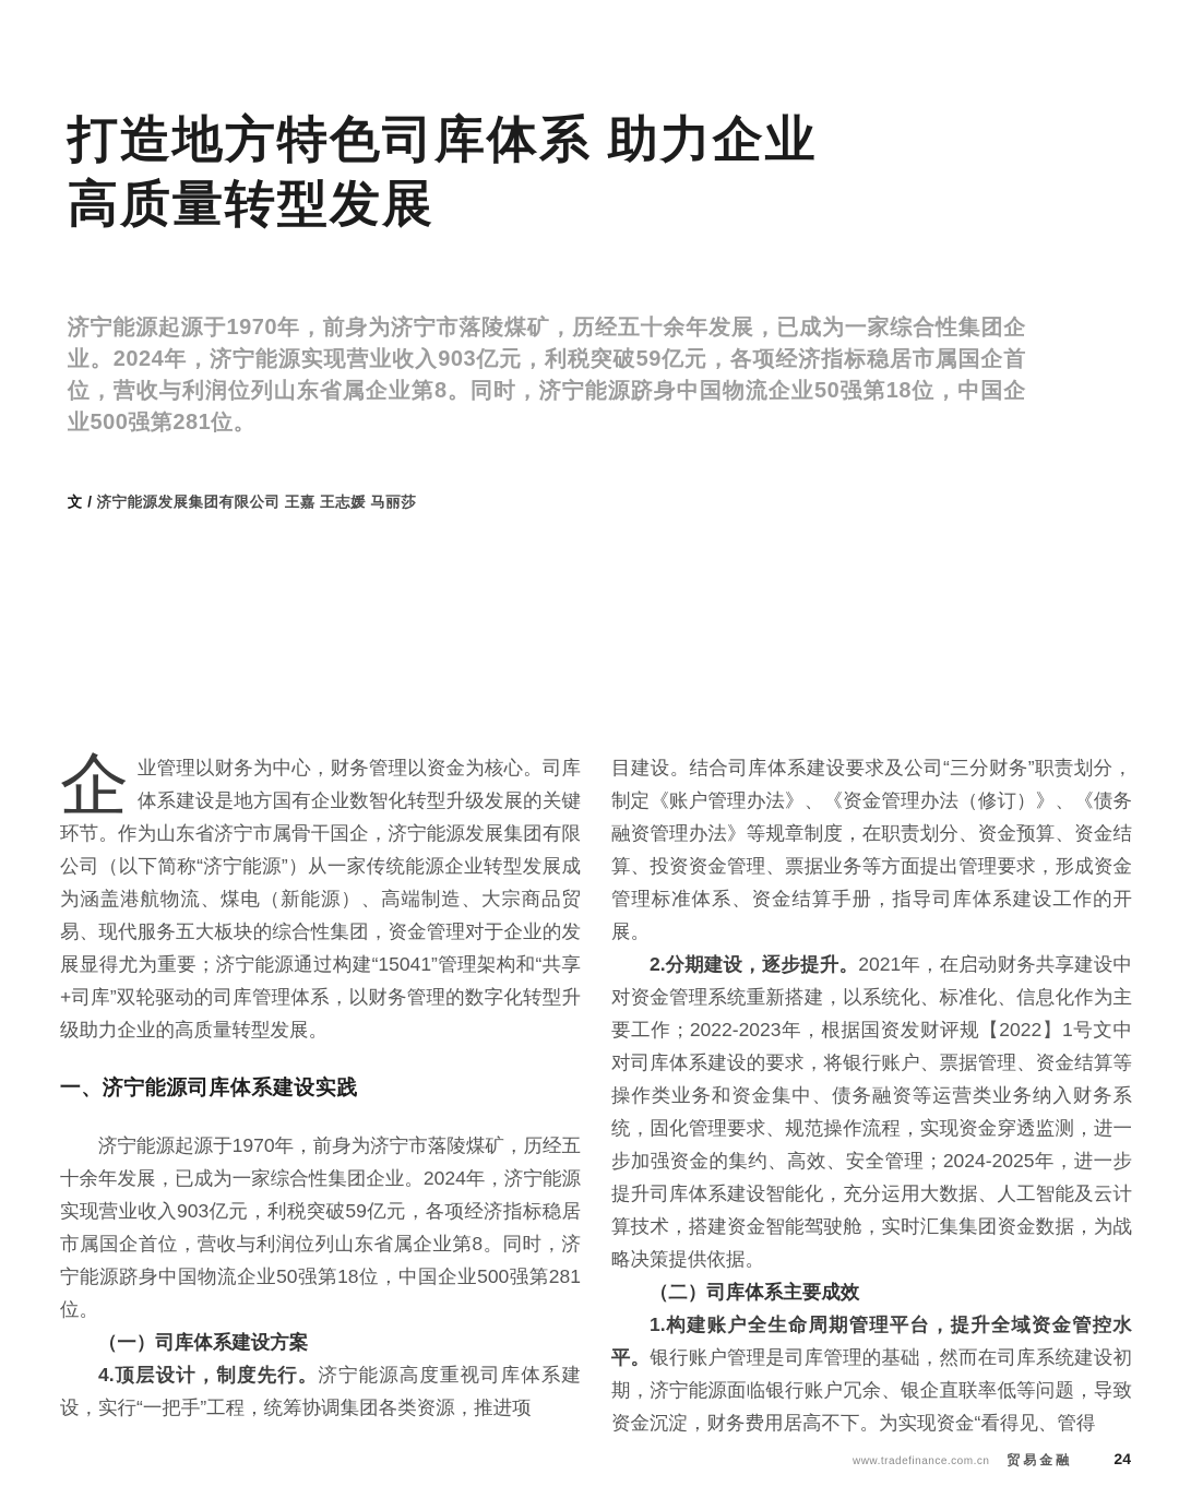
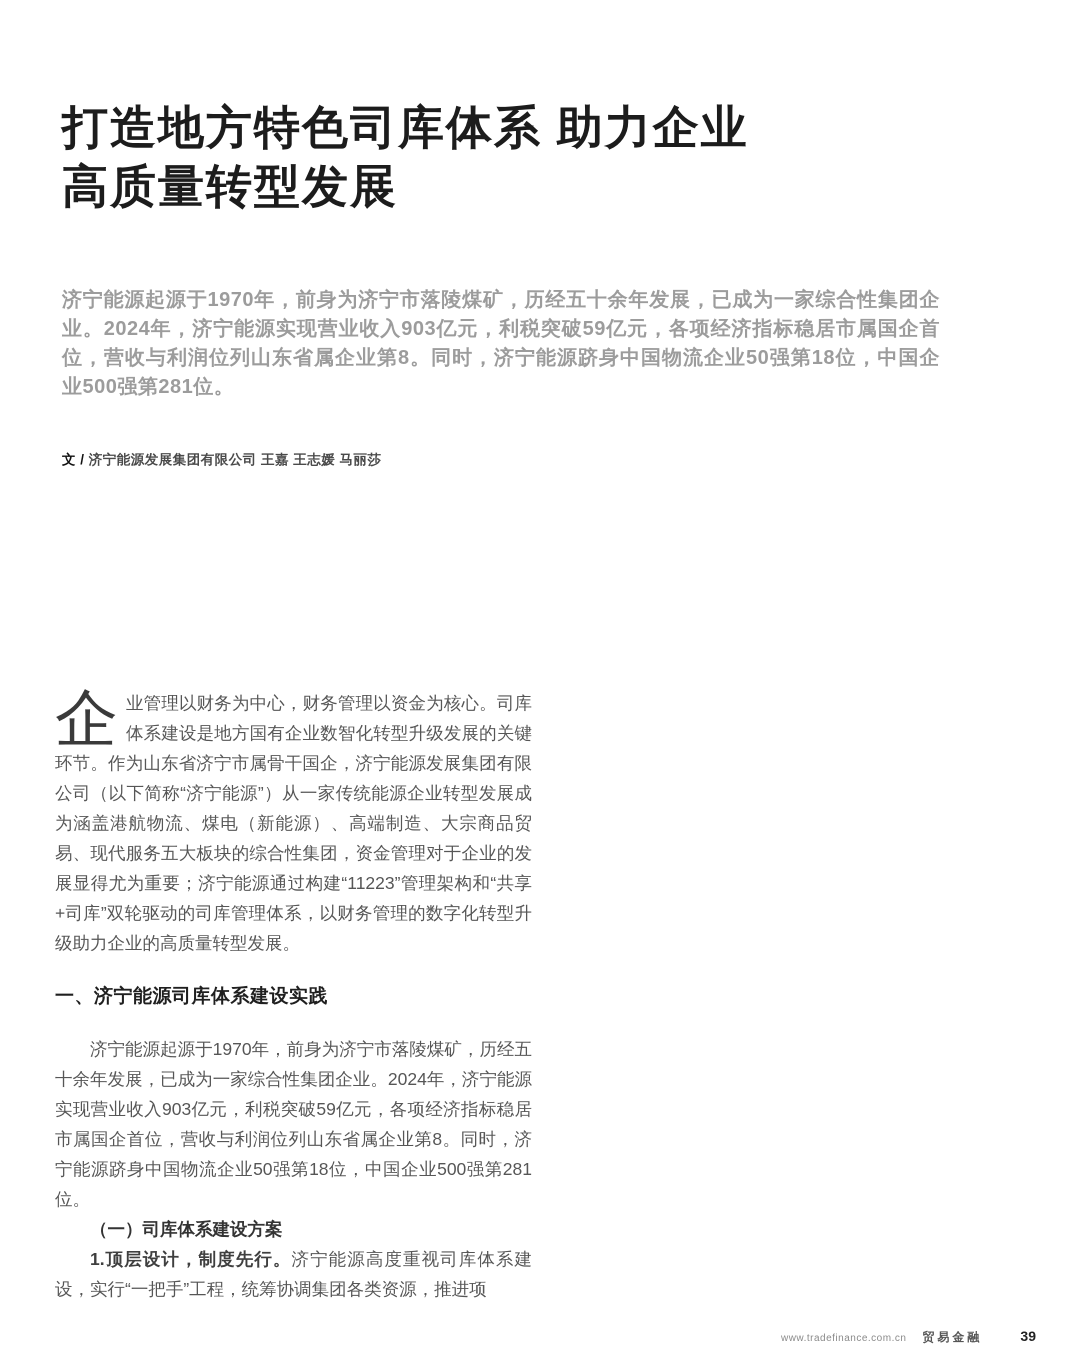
  打造地方特色司库体系 助力企业
  高质量转型发展
  济宁能源起源于1970年，前身为济宁市落陵煤矿，历经五十余年发展，已成为一家综合性集团企业。2024年，济宁能源实现营业收入903亿元，利税突破59亿元，各项经济指标稳居市属国企首位，营收与利润位列山东省属企业第8。同时，济宁能源跻身中国物流企业50强第18位，中国企业500强第281位。
  文 / 济宁能源发展集团有限公司 王嘉 王志媛 马丽莎
  企
- 业管理以财务为中心，财务管理以资金为核心。司库体系建设是地方国有企业数智化转型升级发展的关键环节。作为山东省济宁市属骨干国企，济宁能源发展集团有限公司（以下简称“济宁能源”）从一家传统能源企业转型发展成为涵盖港航物流、煤电（新能源）、高端制造、大宗商品贸易、现代服务五大板块的综合性集团，资金管理对于企业的发展显得尤为重要；济宁能源通过构建“15041”管理架构和“共享+司库”双轮驱动的司库管理体系，以财务管理的数字化转型升级助力企业的高质量转型发展。
+ 业管理以财务为中心，财务管理以资金为核心。司库体系建设是地方国有企业数智化转型升级发展的关键环节。作为山东省济宁市属骨干国企，济宁能源发展集团有限公司（以下简称“济宁能源”）从一家传统能源企业转型发展成为涵盖港航物流、煤电（新能源）、高端制造、大宗商品贸易、现代服务五大板块的综合性集团，资金管理对于企业的发展显得尤为重要；济宁能源通过构建“11223”管理架构和“共享+司库”双轮驱动的司库管理体系，以财务管理的数字化转型升级助力企业的高质量转型发展。
  一、济宁能源司库体系建设实践
  济宁能源起源于1970年，前身为济宁市落陵煤矿，历经五十余年发展，已成为一家综合性集团企业。2024年，济宁能源实现营业收入903亿元，利税突破59亿元，各项经济指标稳居市属国企首位，营收与利润位列山东省属企业第8。同时，济宁能源跻身中国物流企业50强第18位，中国企业500强第281位。
  （一）司库体系建设方案
- 4.顶层设计，制度先行。济宁能源高度重视司库体系建设，实行“一把手”工程，统筹协调集团各类资源，推进项
+ 1.顶层设计，制度先行。济宁能源高度重视司库体系建设，实行“一把手”工程，统筹协调集团各类资源，推进项
- 目建设。结合司库体系建设要求及公司“三分财务”职责划分，制定《账户管理办法》、《资金管理办法（修订）》、《债务融资管理办法》等规章制度，在职责划分、资金预算、资金结算、投资资金管理、票据业务等方面提出管理要求，形成资金管理标准体系、资金结算手册，指导司库体系建设工作的开展。
- 2.分期建设，逐步提升。2021年，在启动财务共享建设中对资金管理系统重新搭建，以系统化、标准化、信息化作为主要工作；2022-2023年，根据国资发财评规【2022】1号文中对司库体系建设的要求，将银行账户、票据管理、资金结算等操作类业务和资金集中、债务融资等运营类业务纳入财务系统，固化管理要求、规范操作流程，实现资金穿透监测，进一步加强资金的集约、高效、安全管理；2024-2025年，进一步提升司库体系建设智能化，充分运用大数据、人工智能及云计算技术，搭建资金智能驾驶舱，实时汇集集团资金数据，为战略决策提供依据。
- （二）司库体系主要成效
- 1.构建账户全生命周期管理平台，提升全域资金管控水平。银行账户管理是司库管理的基础，然而在司库系统建设初期，济宁能源面临银行账户冗余、银企直联率低等问题，导致资金沉淀，财务费用居高不下。为实现资金“看得见、管得
  www.tradefinance.com.cn
  贸易金融
- 24
+ 39
